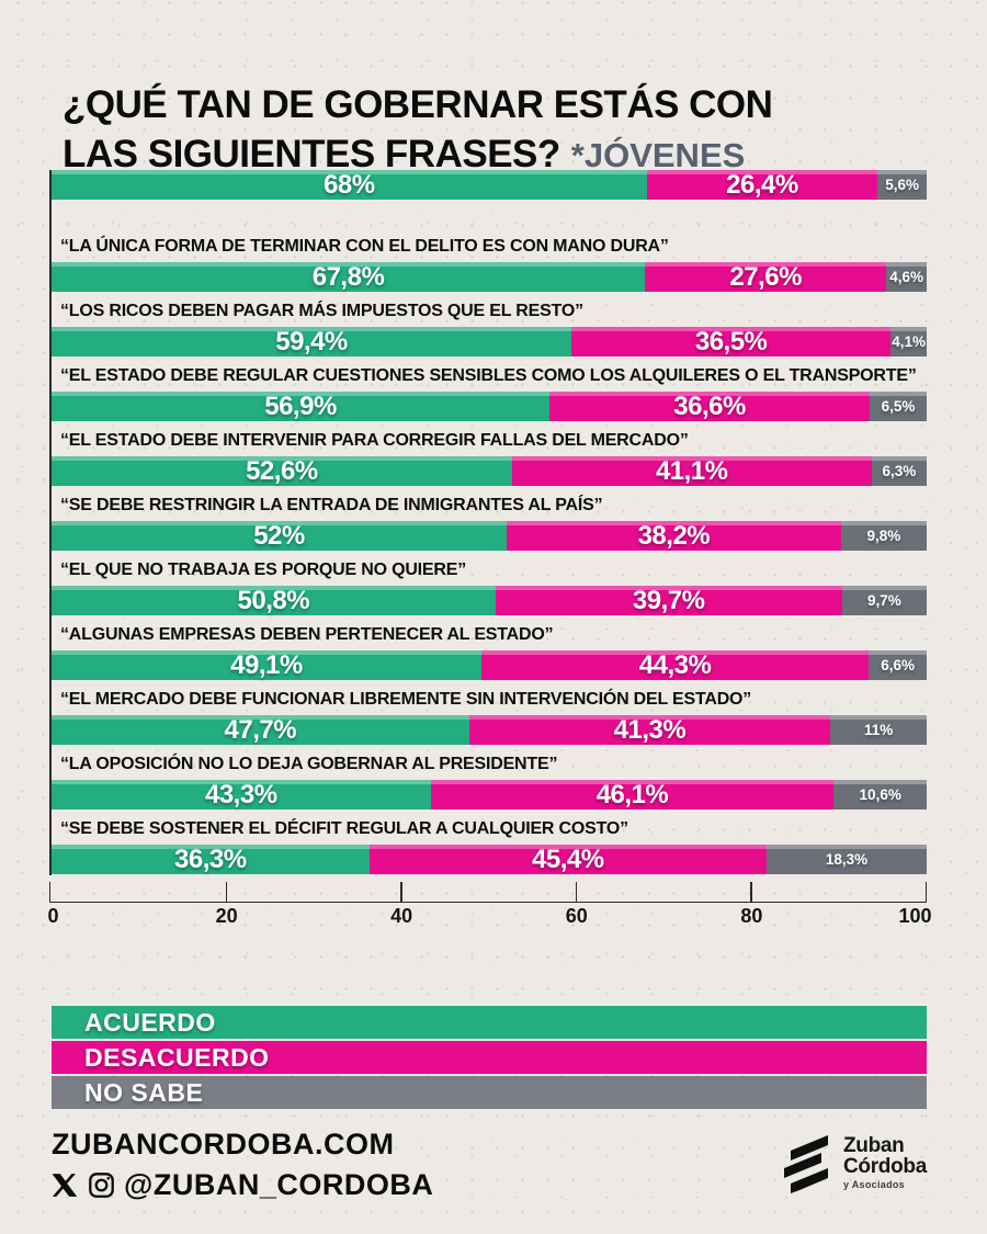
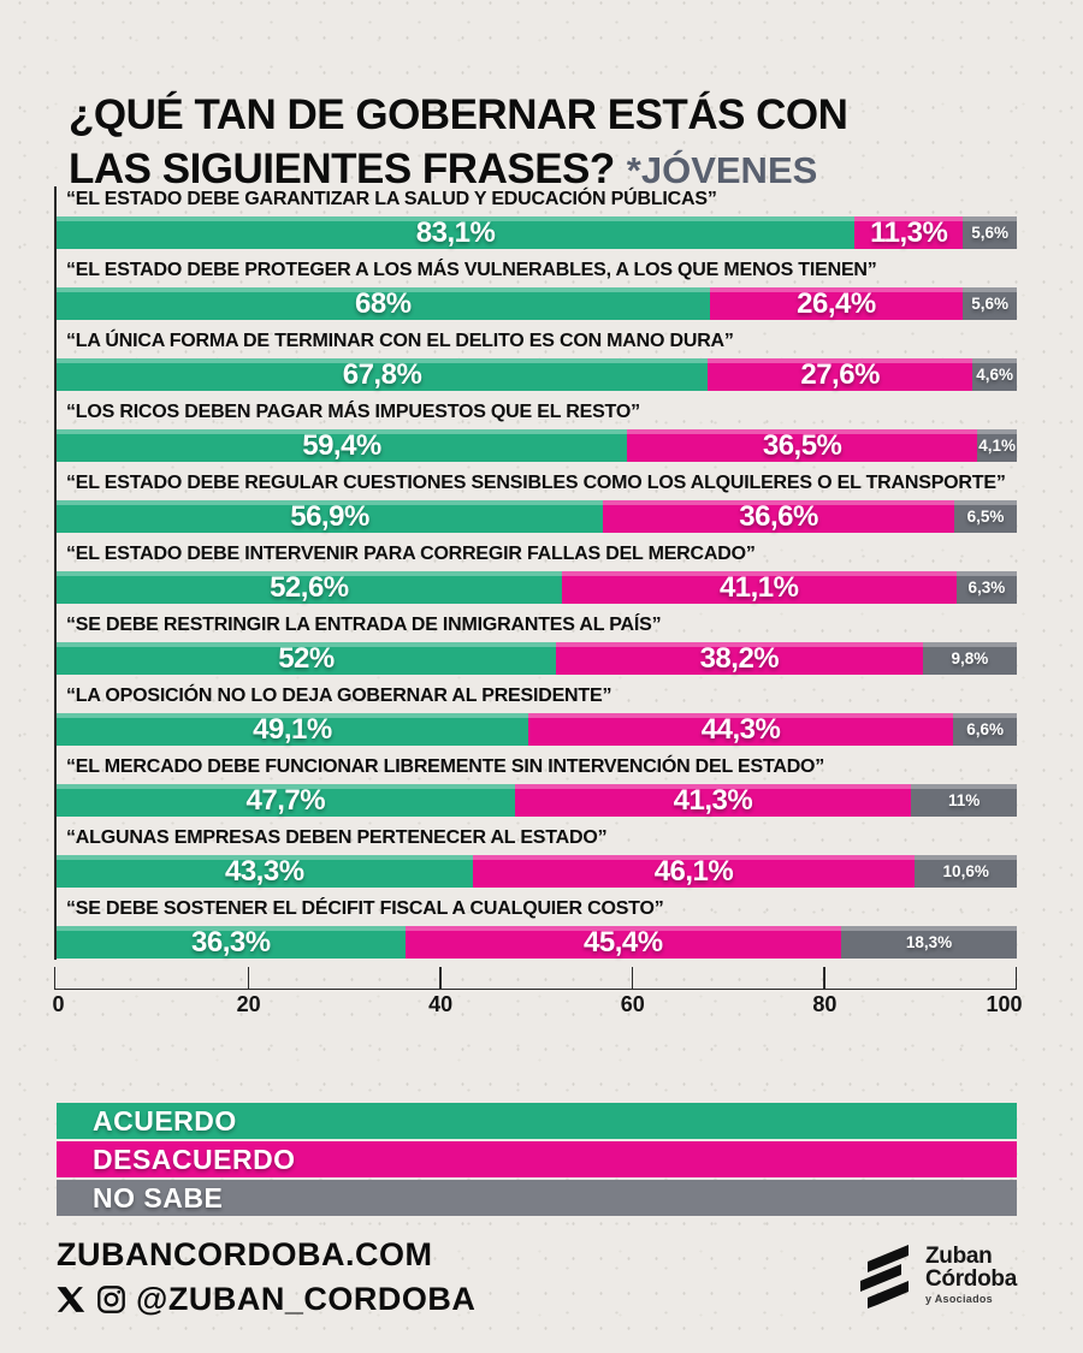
  ¿QUÉ TAN DE GOBERNAR ESTÁS CON
  LAS SIGUIENTES FRASES? *JÓVENES
+ “EL ESTADO DEBE GARANTIZAR LA SALUD Y EDUCACIÓN PÚBLICAS”
+ “EL ESTADO DEBE PROTEGER A LOS MÁS VULNERABLES, A LOS QUE MENOS TIENEN”
  “LA ÚNICA FORMA DE TERMINAR CON EL DELITO ES CON MANO DURA”
  “LOS RICOS DEBEN PAGAR MÁS IMPUESTOS QUE EL RESTO”
  “EL ESTADO DEBE REGULAR CUESTIONES SENSIBLES COMO LOS ALQUILERES O EL TRANSPORTE”
  “EL ESTADO DEBE INTERVENIR PARA CORREGIR FALLAS DEL MERCADO”
  “SE DEBE RESTRINGIR LA ENTRADA DE INMIGRANTES AL PAÍS”
- “EL QUE NO TRABAJA ES PORQUE NO QUIERE”
- “ALGUNAS EMPRESAS DEBEN PERTENECER AL ESTADO”
+ “LA OPOSICIÓN NO LO DEJA GOBERNAR AL PRESIDENTE”
  “EL MERCADO DEBE FUNCIONAR LIBREMENTE SIN INTERVENCIÓN DEL ESTADO”
- “LA OPOSICIÓN NO LO DEJA GOBERNAR AL PRESIDENTE”
+ “ALGUNAS EMPRESAS DEBEN PERTENECER AL ESTADO”
- “SE DEBE SOSTENER EL DÉCIFIT REGULAR A CUALQUIER COSTO”
+ “SE DEBE SOSTENER EL DÉCIFIT FISCAL A CUALQUIER COSTO”
  0
  20
  40
  60
  80
  100
  ACUERDO
  DESACUERDO
  NO SABE
  ZUBANCORDOBA.COM
  @ZUBAN_CORDOBA
  Zuban
  Córdoba
  y Asociados
